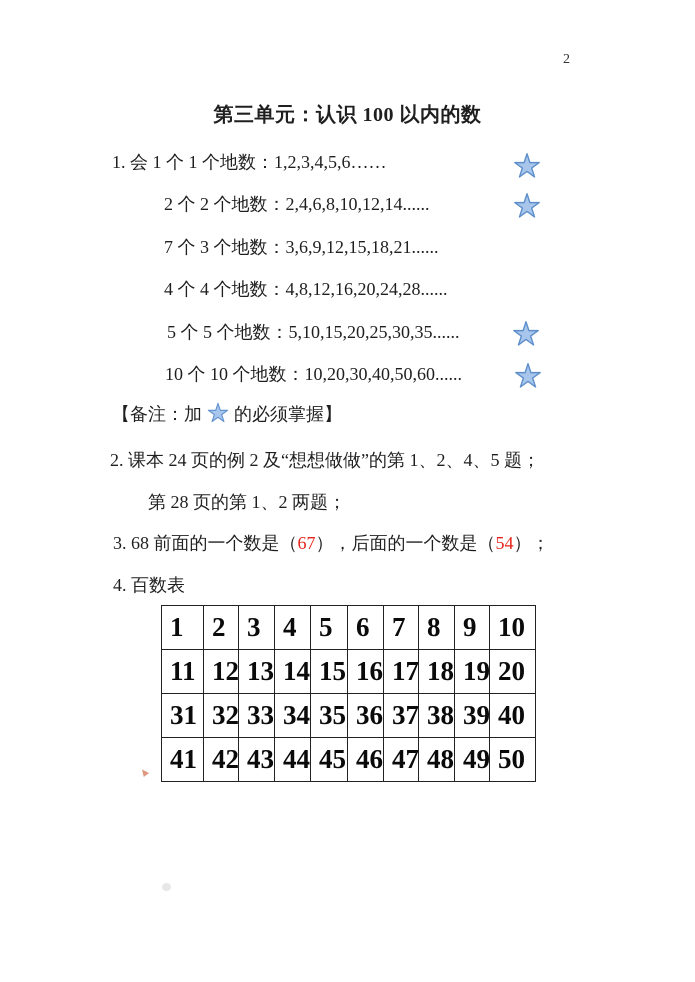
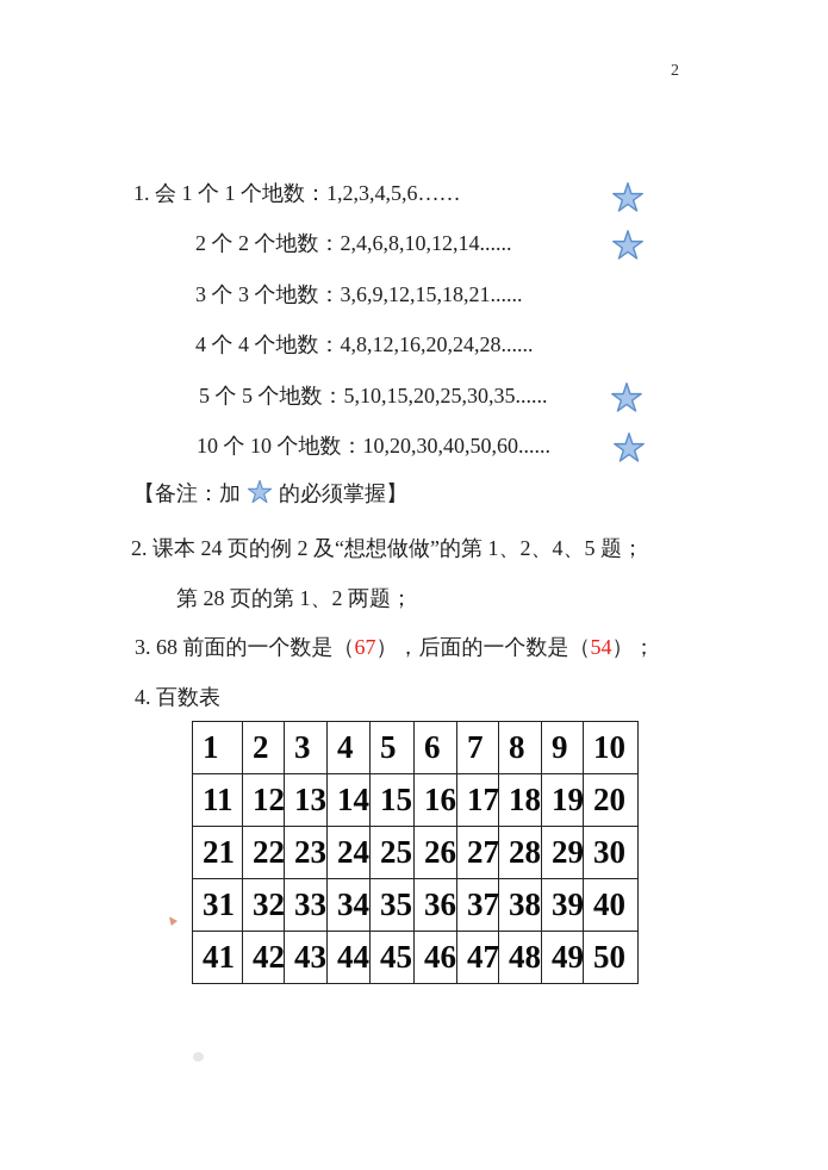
  2
- 第三单元：认识 100 以内的数
  1. 会 1 个 1 个地数：1,2,3,4,5,6……
  2 个 2 个地数：2,4,6,8,10,12,14......
- 7 个 3 个地数：3,6,9,12,15,18,21......
+ 3 个 3 个地数：3,6,9,12,15,18,21......
  4 个 4 个地数：4,8,12,16,20,24,28......
  5 个 5 个地数：5,10,15,20,25,30,35......
  10 个 10 个地数：10,20,30,40,50,60......
  【备注：加 的必须掌握】
  2. 课本 24 页的例 2 及“想想做做”的第 1、2、4、5 题；
  第 28 页的第 1、2 两题；
  3. 68 前面的一个数是（67），后面的一个数是（54）；
  4. 百数表
  1	2	3	4	5	6	7	8	9	10
  11	12	13	14	15	16	17	18	19	20
+ 21	22	23	24	25	26	27	28	29	30
  31	32	33	34	35	36	37	38	39	40
  41	42	43	44	45	46	47	48	49	50
